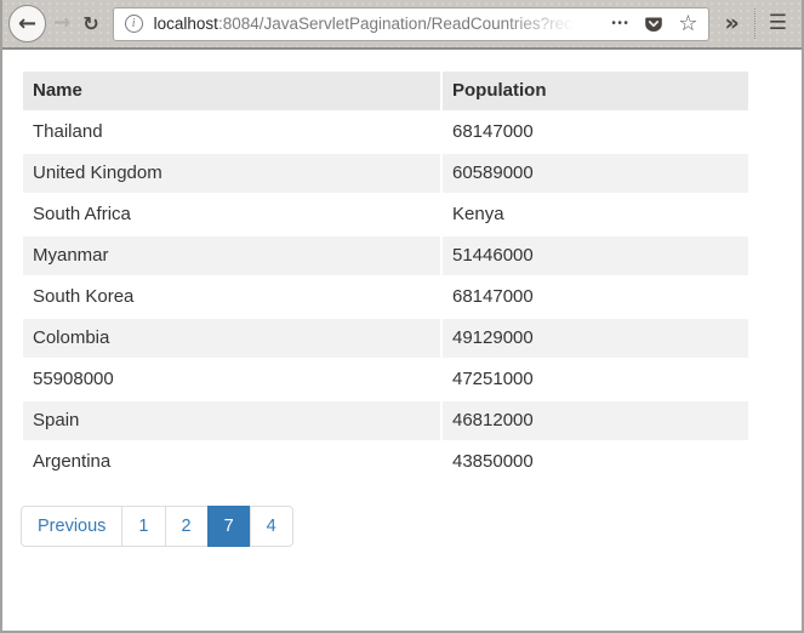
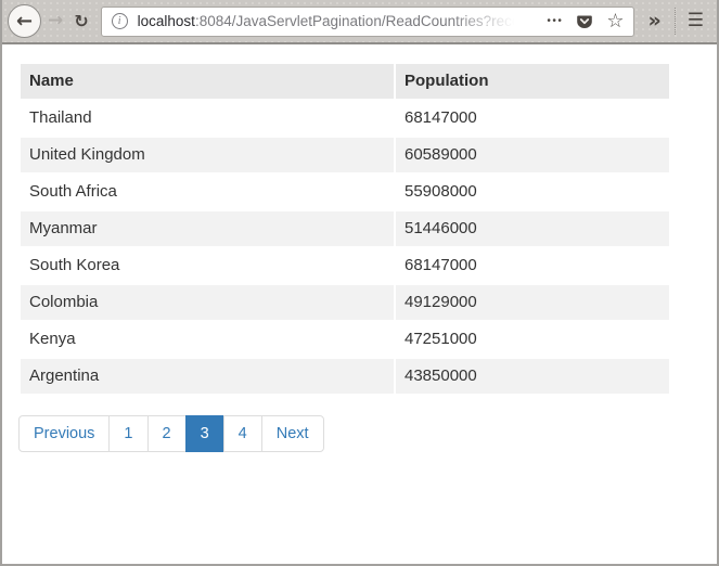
  ←
  →
  ↻
  i
  localhost:8084/JavaServletPagination/ReadCou
  •••
  ☆
  »
  ☰
  Name	Population
  Thailand	68147000
  United Kingdom	60589000
- South Africa	Kenya
+ South Africa	55908000
  Myanmar	51446000
  South Korea	68147000
  Colombia	49129000
- 55908000	47251000
+ Kenya	47251000
- Spain	46812000
  Argentina	43850000
  Previous
  1
  2
- 7
+ 3
  4
+ Next
